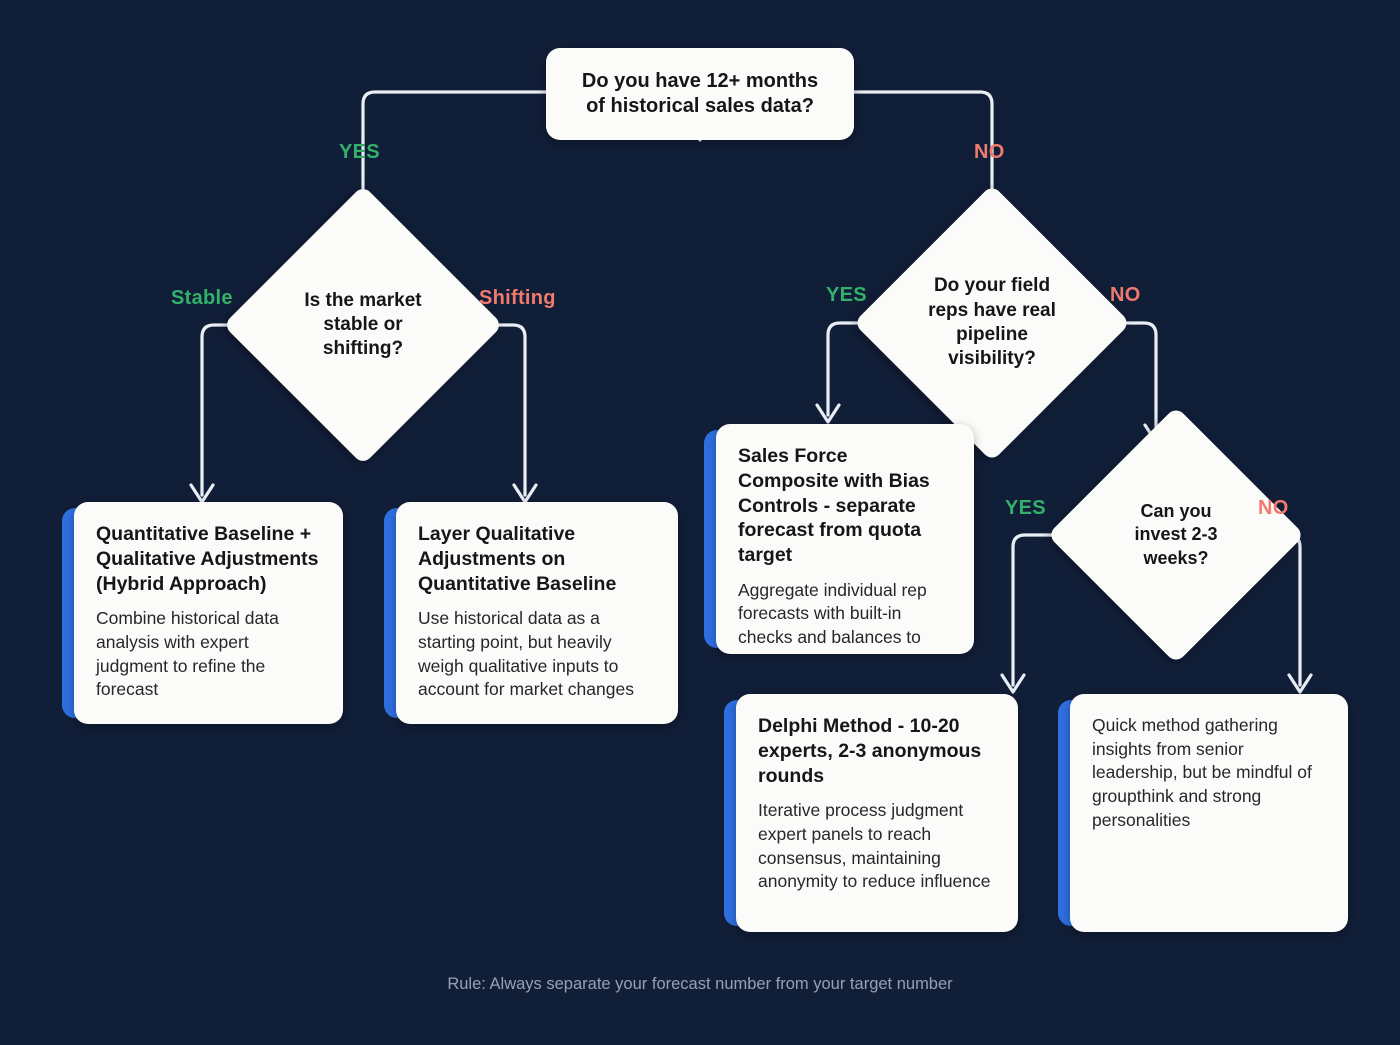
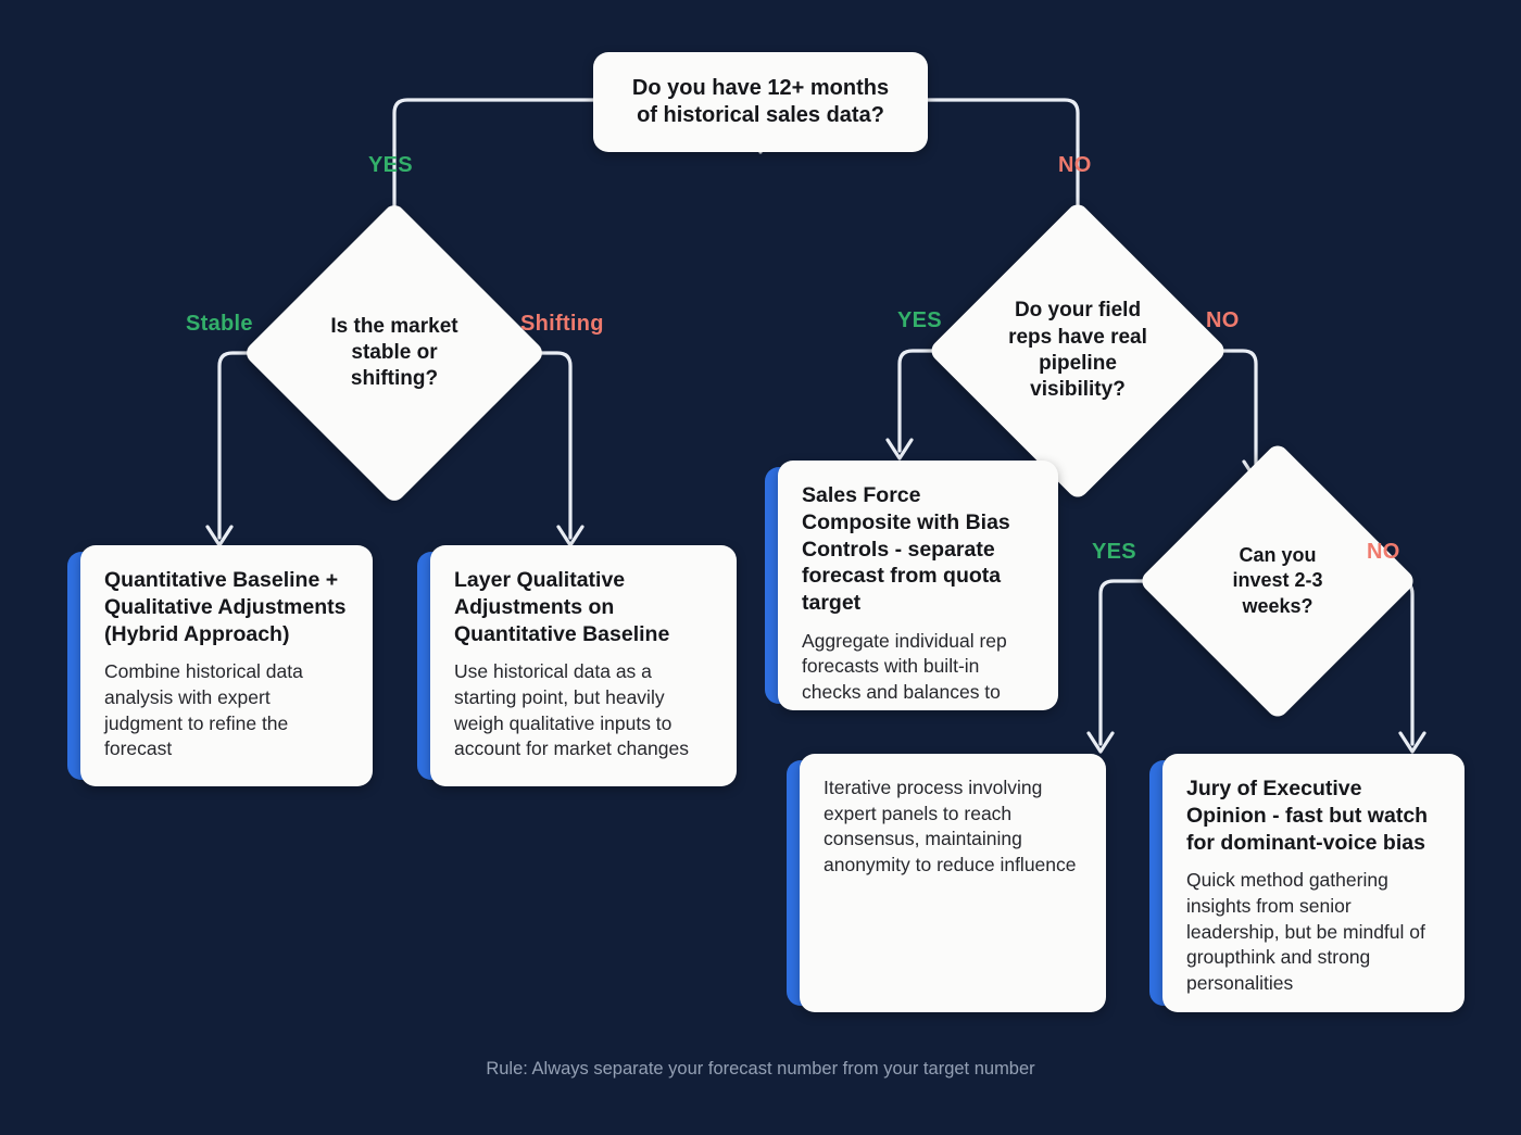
  Do you have 12+ months
  of historical sales data?
  Is the market
  stable or
  shifting?
  Do your field
  reps have real
  pipeline
  visibility?
  Can you
  invest 2-3
  weeks?
  YES
  NO
  Stable
  Shifting
  YES
  NO
  YES
  NO
  Quantitative Baseline + Qualitative Adjustments (Hybrid Approach)
  Combine historical data analysis with expert judgment to refine the forecast
  Layer Qualitative Adjustments on Quantitative Baseline
  Use historical data as a starting point, but heavily weigh qualitative inputs to account for market changes
  Sales Force Composite with Bias Controls - separate forecast from quota target
  Aggregate individual rep forecasts with built-in checks and balances to
- Delphi Method - 10-20 experts, 2-3 anonymous rounds
- Iterative process judgment expert panels to reach consensus, maintaining anonymity to reduce influence
+ Iterative process involving expert panels to reach consensus, maintaining anonymity to reduce influence
+ Jury of Executive Opinion - fast but watch for dominant-voice bias
  Quick method gathering insights from senior leadership, but be mindful of groupthink and strong personalities
  Rule: Always separate your forecast number from your target number
